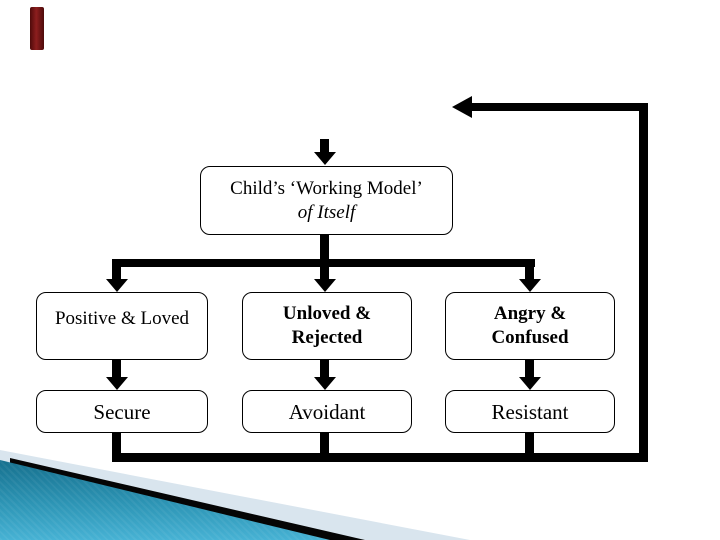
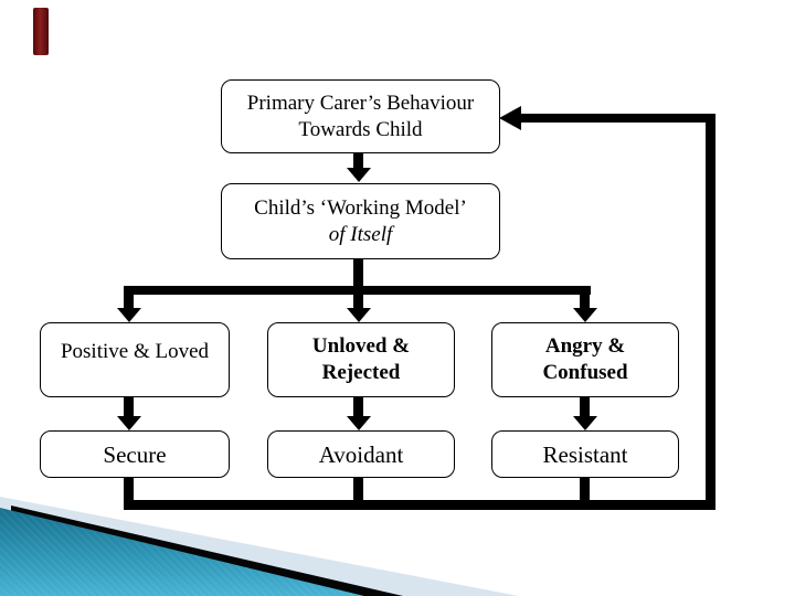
+ Primary Carer’s Behaviour
+ Towards Child
  Child’s ‘Working Model’
  of Itself
  Positive & Loved
  Unloved &
  Rejected
  Angry &
  Confused
  Secure
  Avoidant
  Resistant
